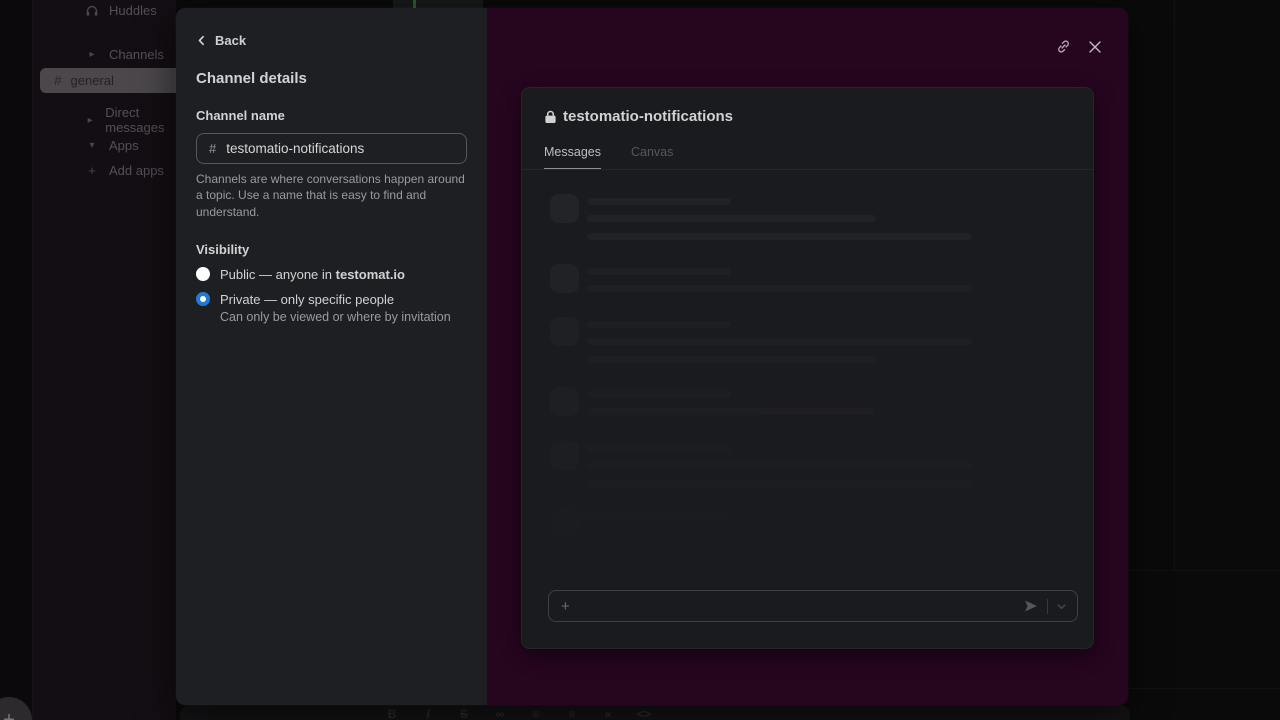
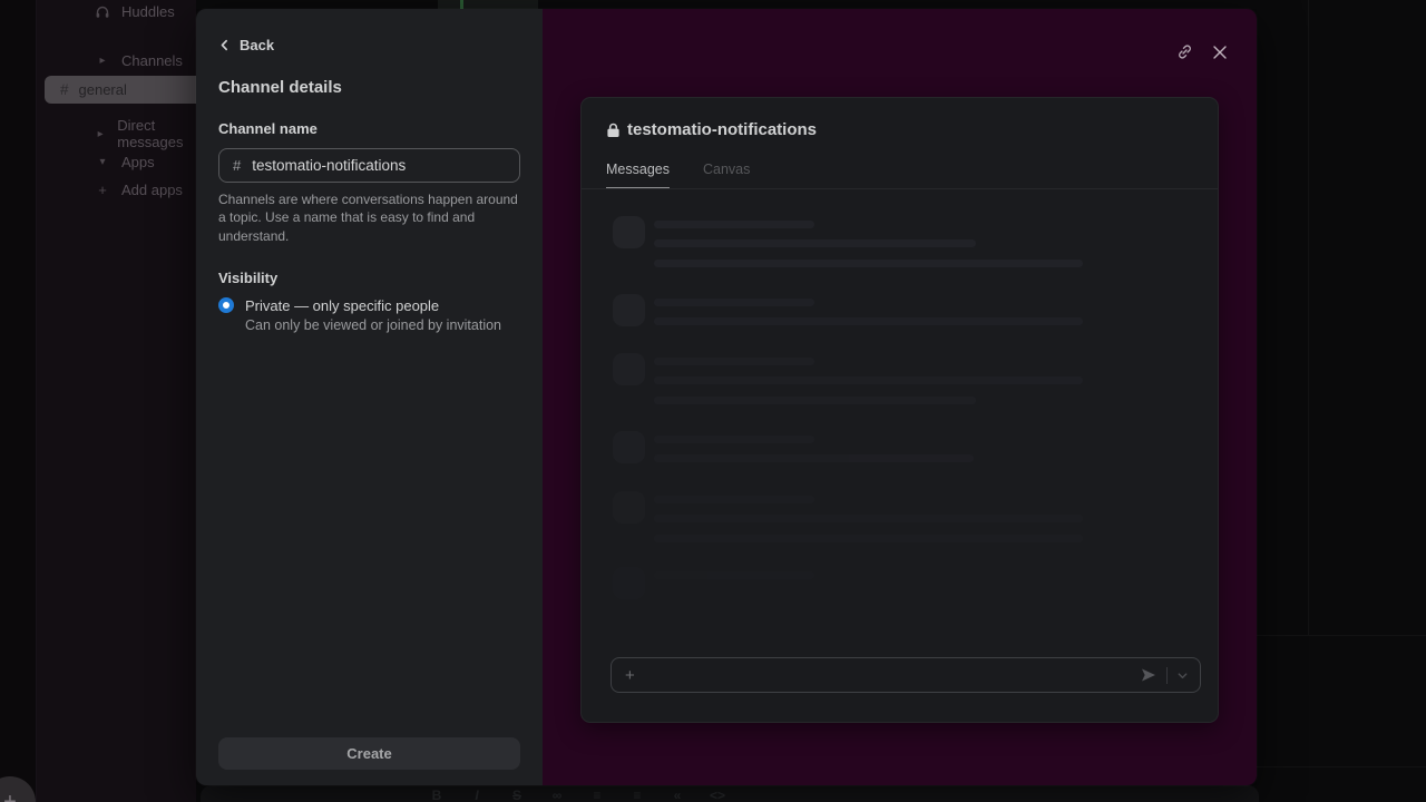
  Huddles
  ▸
  Channels
  ▸
  Direct messages
  ▾
  Apps
  +
  Add apps
  #
  general
  Back
  Channel details
  Channel name
  #
  testomatio-notifications
  Channels are where conversations happen around a topic. Use a name that is easy to find and understand.
  Visibility
- Public — anyone in testomat.io
  Private — only specific people
- Can only be viewed or where by invitation
+ Can only be viewed or joined by invitation
+ Create
  testomatio-notifications
  Messages
  Canvas
  +
